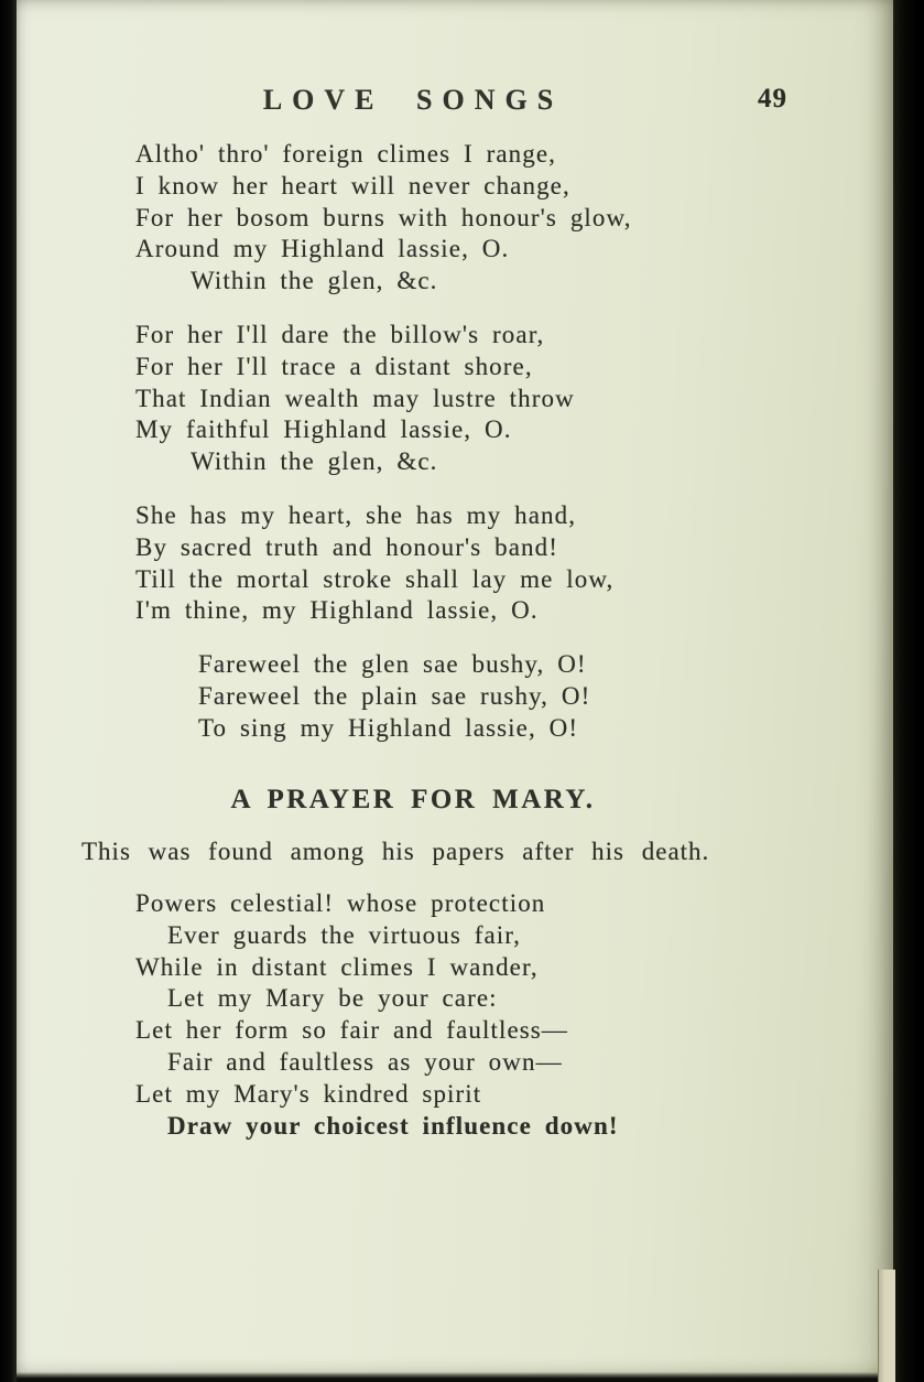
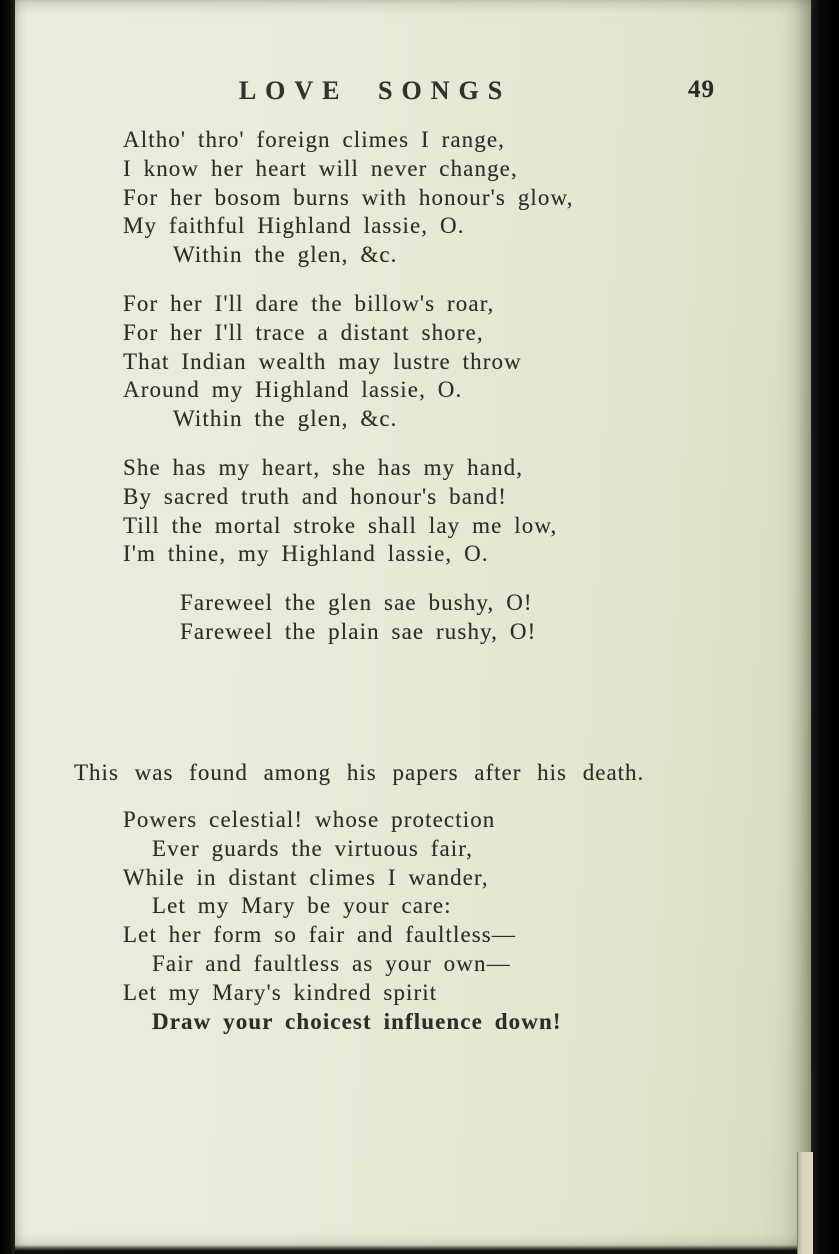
  LOVE SONGS
  49
  Altho' thro' foreign climes I range,
  I know her heart will never change,
  For her bosom burns with honour's glow,
- Around my Highland lassie, O.
+ My faithful Highland lassie, O.
  Within the glen, &c.
  For her I'll dare the billow's roar,
  For her I'll trace a distant shore,
  That Indian wealth may lustre throw
- My faithful Highland lassie, O.
+ Around my Highland lassie, O.
  Within the glen, &c.
  She has my heart, she has my hand,
  By sacred truth and honour's band!
  Till the mortal stroke shall lay me low,
  I'm thine, my Highland lassie, O.
  Fareweel the glen sae bushy, O!
  Fareweel the plain sae rushy, O!
- To sing my Highland lassie, O!
- A PRAYER FOR MARY.
  This was found among his papers after his death.
  Powers celestial! whose protection
  Ever guards the virtuous fair,
  While in distant climes I wander,
  Let my Mary be your care:
  Let her form so fair and faultless—
  Fair and faultless as your own—
  Let my Mary's kindred spirit
  Draw your choicest influence down!
